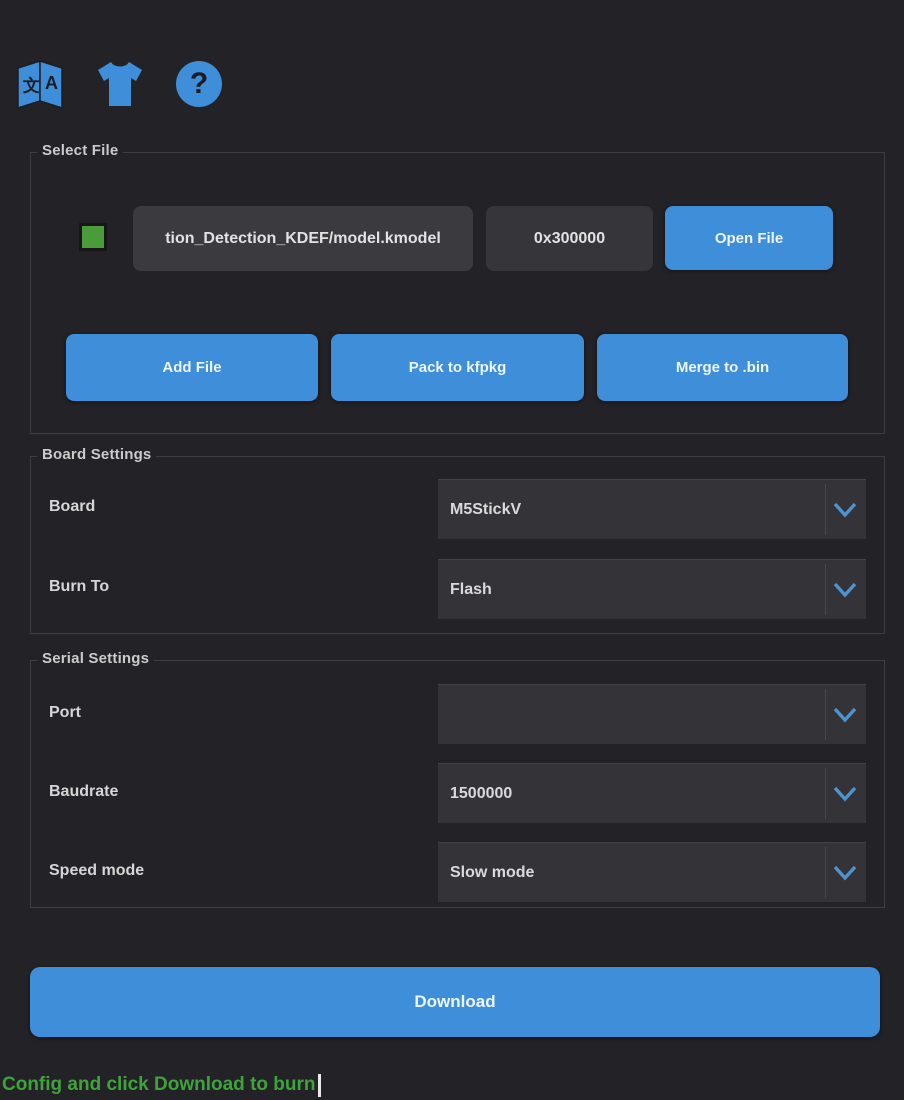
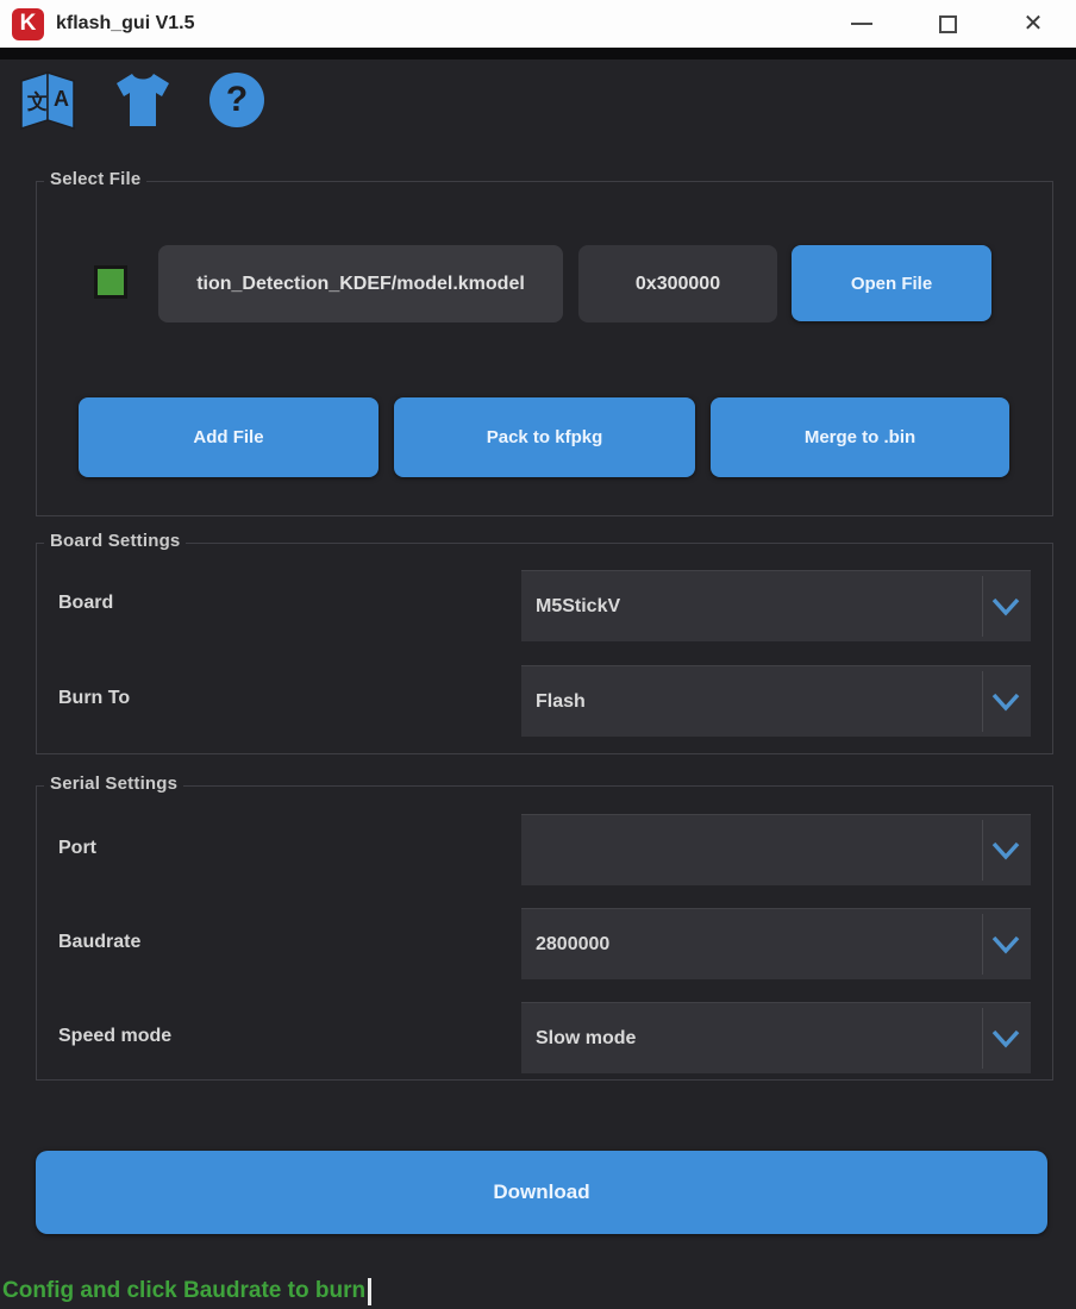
+ K
+ kflash_gui V1.5
+ ✕
  文
  A
  ?
  Select File
  tion_Detection_KDEF/model.kmodel
  0x300000
  Open File
  Add File
  Pack to kfpkg
  Merge to .bin
  Board Settings
  Board
  M5StickV
  Burn To
  Flash
  Serial Settings
  Port
  Baudrate
- 1500000
+ 2800000
  Speed mode
  Slow mode
  Download
- Config and click Download to burn
+ Config and click Baudrate to burn
